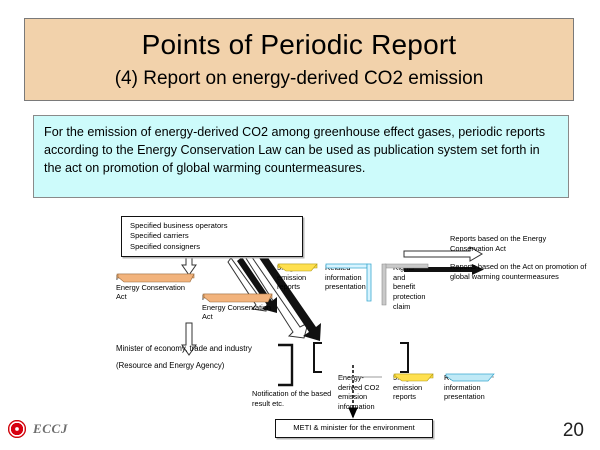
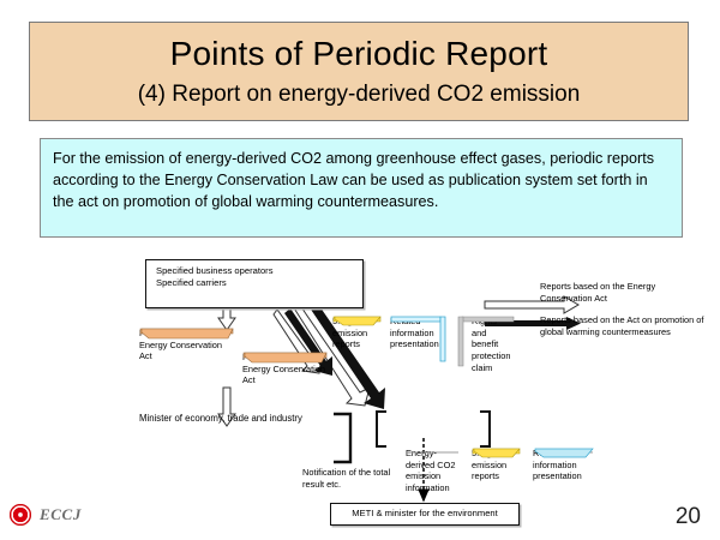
  Points of Periodic Report
  (4) Report on energy-derived CO2 emission
  For the emission of energy-derived CO2 among greenhouse effect gases, periodic reports according to the Energy Conservation Law can be used as publication system set forth in the act on promotion of global warming countermeasures.
  Specified business operators
  Specified carriers
- Specified consigners
  Reports based on the Energy Conservation Act
  Reports based on the Act on promotion of global warming countermeasures
  emission reports
  information presentation
  and benefit protection claim
  Minister of economy, trade and industry
- (Resource and Energy Agency)
- Notification of the based result etc.
+ Notification of the total result etc.
  derived CO2 emission information
  emission reports
  information presentation
  METI & minister for the environment
  ECCJ
  20
